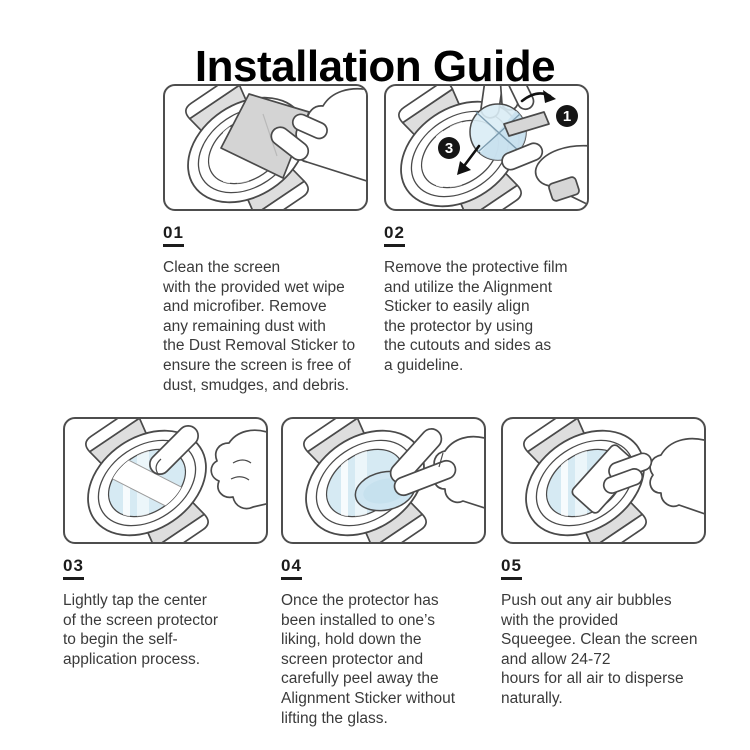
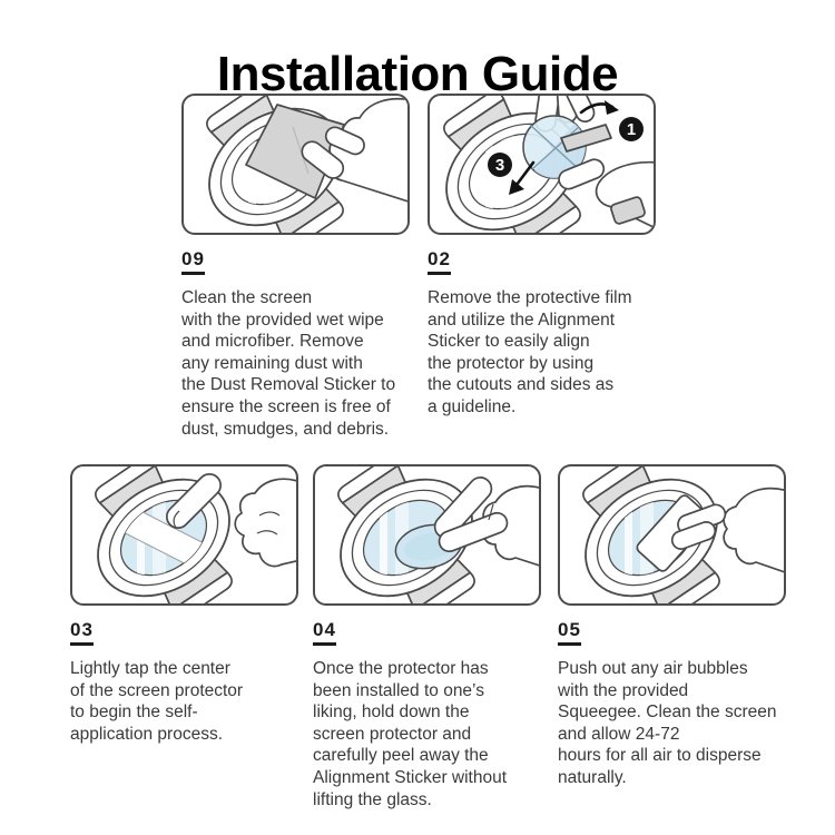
  Installation Guide
- 01
+ 09
  Clean the screen
  with the provided wet wipe
  and microfiber. Remove
  any remaining dust with
  the Dust Removal Sticker to
  ensure the screen is free of
  dust, smudges, and debris.
  1
  3
  02
  Remove the protective film
  and utilize the Alignment
  Sticker to easily align
  the protector by using
  the cutouts and sides as
  a guideline.
  03
  Lightly tap the center
  of the screen protector
  to begin the self-
  application process.
  04
  Once the protector has
  been installed to one’s
  liking, hold down the
  screen protector and
  carefully peel away the
  Alignment Sticker without
  lifting the glass.
  05
  Push out any air bubbles
  with the provided
  Squeegee. Clean the screen
  and allow 24-72
  hours for all air to disperse
  naturally.
